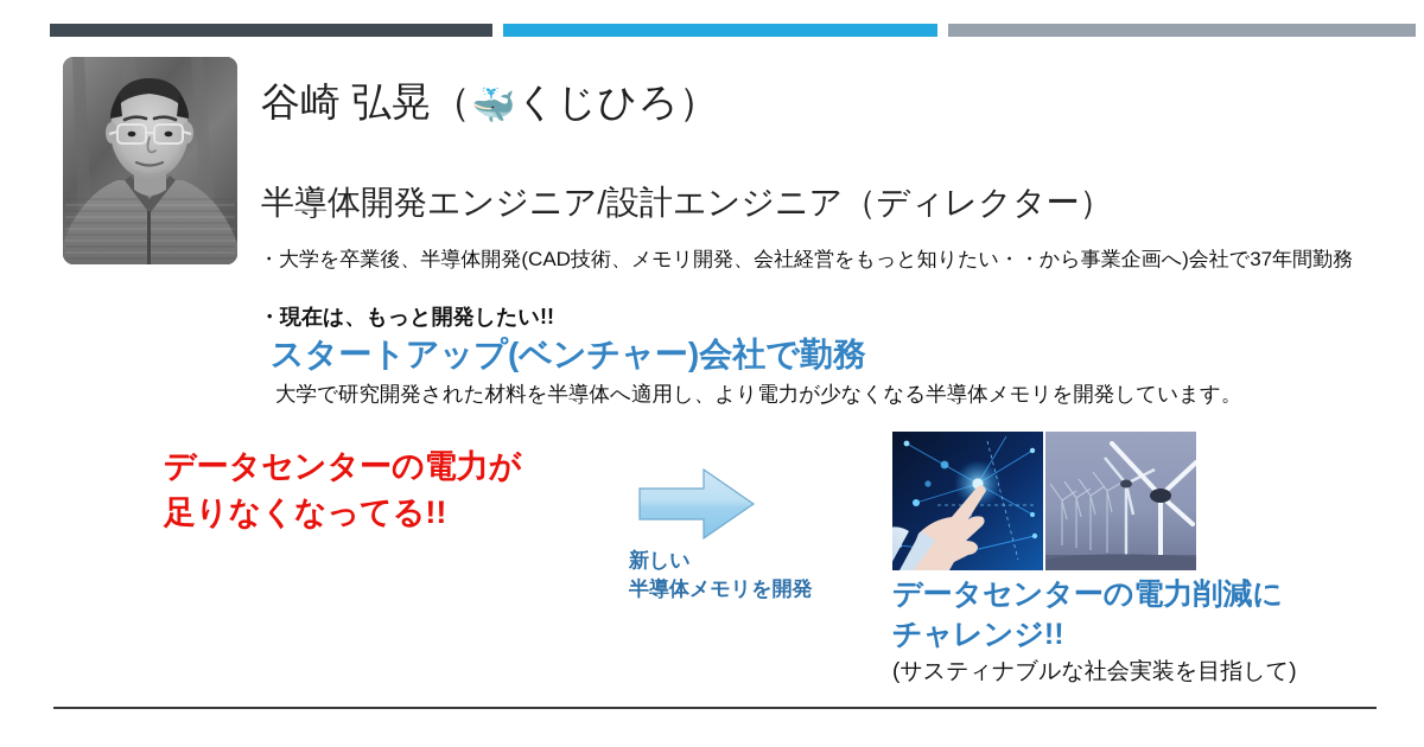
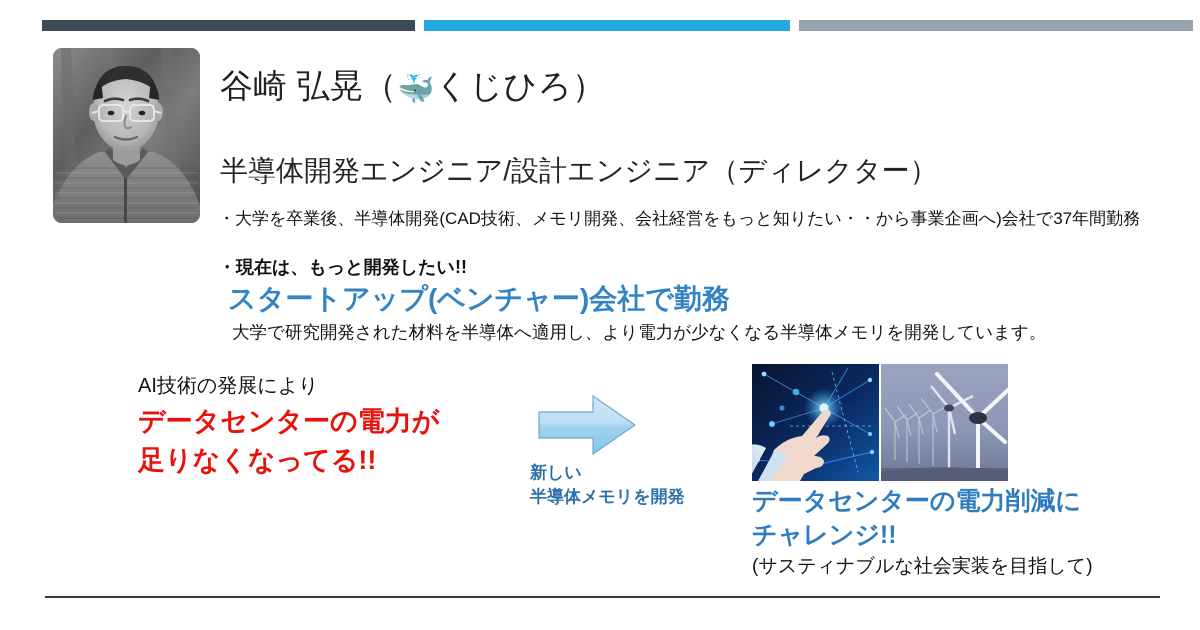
  谷崎 弘晃（🐳くじひろ）
  半導体開発エンジニア/設計エンジニア（ディレクター）
  ・大学を卒業後、半導体開発(CAD技術、メモリ開発、会社経営をもっと知りたい・・から事業企画へ)会社で37年間勤務
  ・現在は、もっと開発したい!!
  スタートアップ(ベンチャー)会社で勤務
  大学で研究開発された材料を半導体へ適用し、より電力が少なくなる半導体メモリを開発しています。
+ AI技術の発展により
  データセンターの電力が
  足りなくなってる!!
  新しい
  半導体メモリを開発
  データセンターの電力削減に
  チャレンジ!!
  (サスティナブルな社会実装を目指して)
